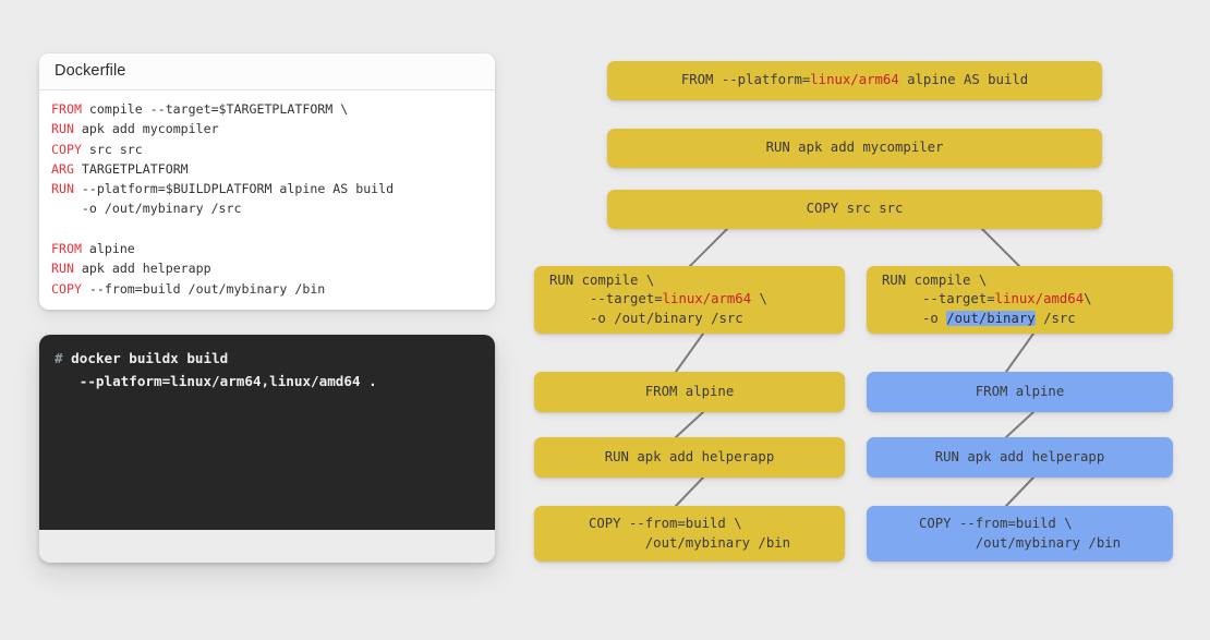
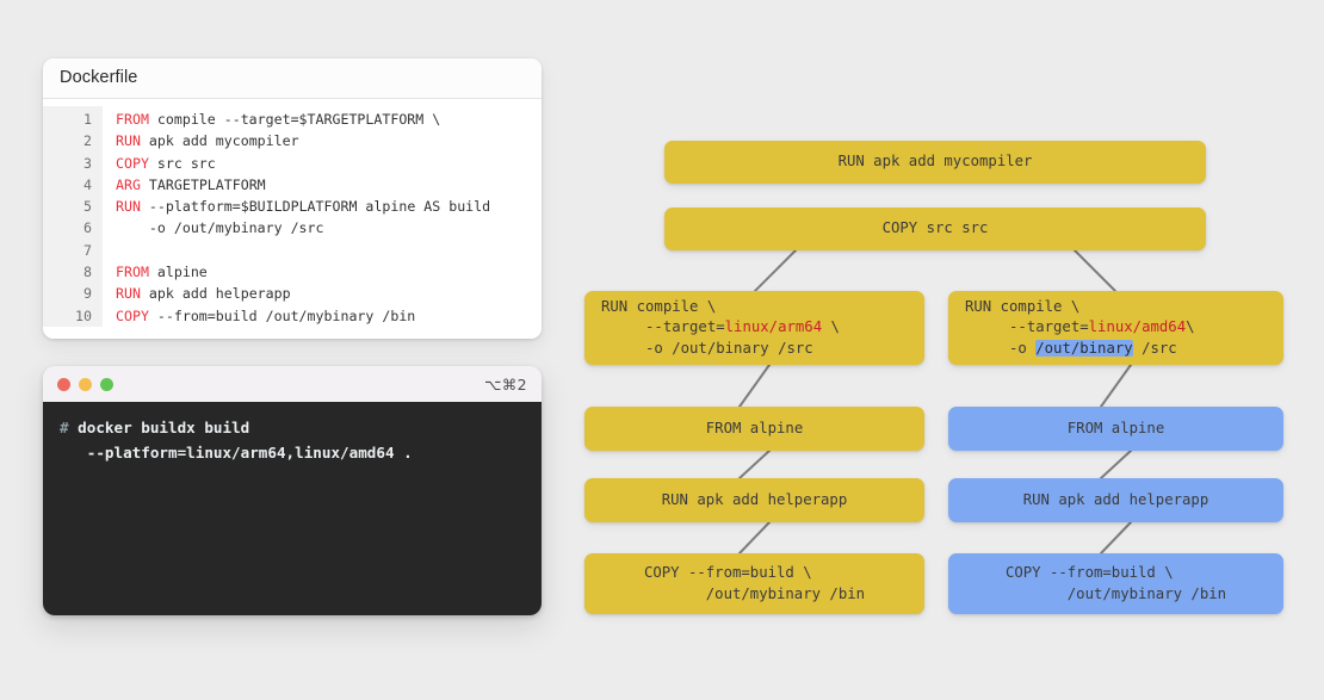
  Dockerfile
+ 1
+ 2
+ 3
+ 4
+ 5
+ 6
+ 7
+ 8
+ 9
+ 10
  FROM compile --target=$TARGETPLATFORM \
  RUN apk add mycompiler
  COPY src src
  ARG TARGETPLATFORM
  RUN --platform=$BUILDPLATFORM alpine AS build
  -o /out/mybinary /src
  FROM alpine
  RUN apk add helperapp
  COPY --from=build /out/mybinary /bin
+ ⌥⌘2
  # docker buildx build
  --platform=linux/arm64,linux/amd64 .
- FROM --platform=linux/arm64 alpine AS build
  RUN apk add mycompiler
  COPY src src
  RUN compile \ --target=linux/arm64 \ -o /out/binary /src
  RUN compile \ --target=linux/amd64\ -o /out/binary /src
  FROM alpine
  FROM alpine
  RUN apk add helperapp
  RUN apk add helperapp
  COPY --from=build \ /out/mybinary /bin
  COPY --from=build \ /out/mybinary /bin
